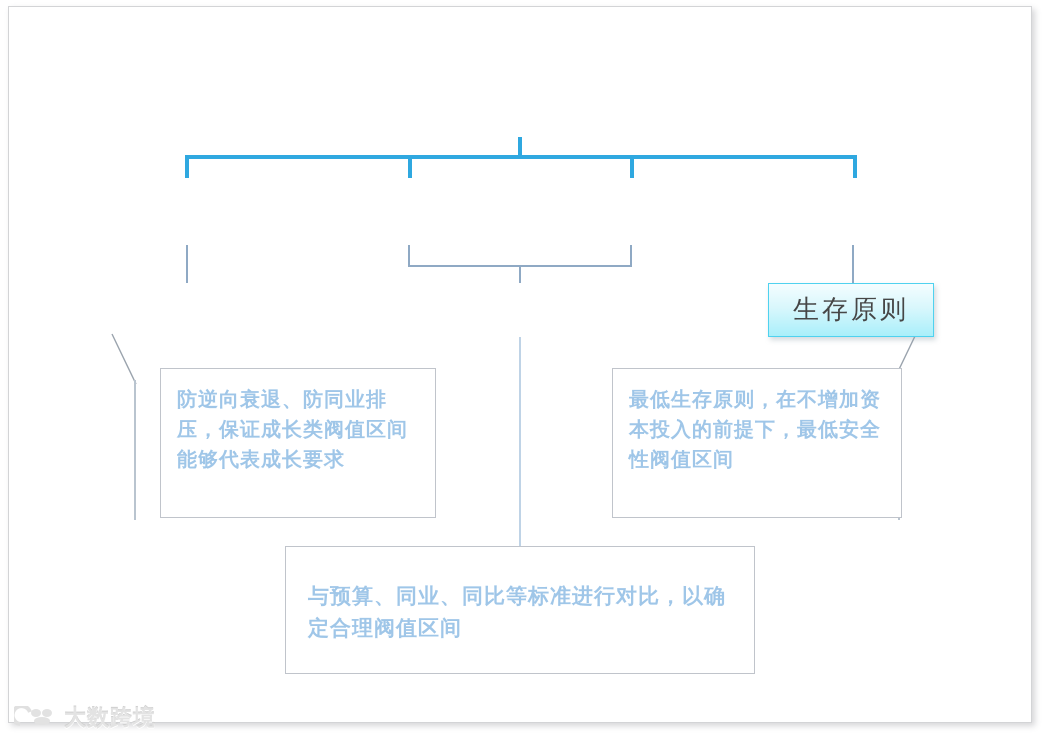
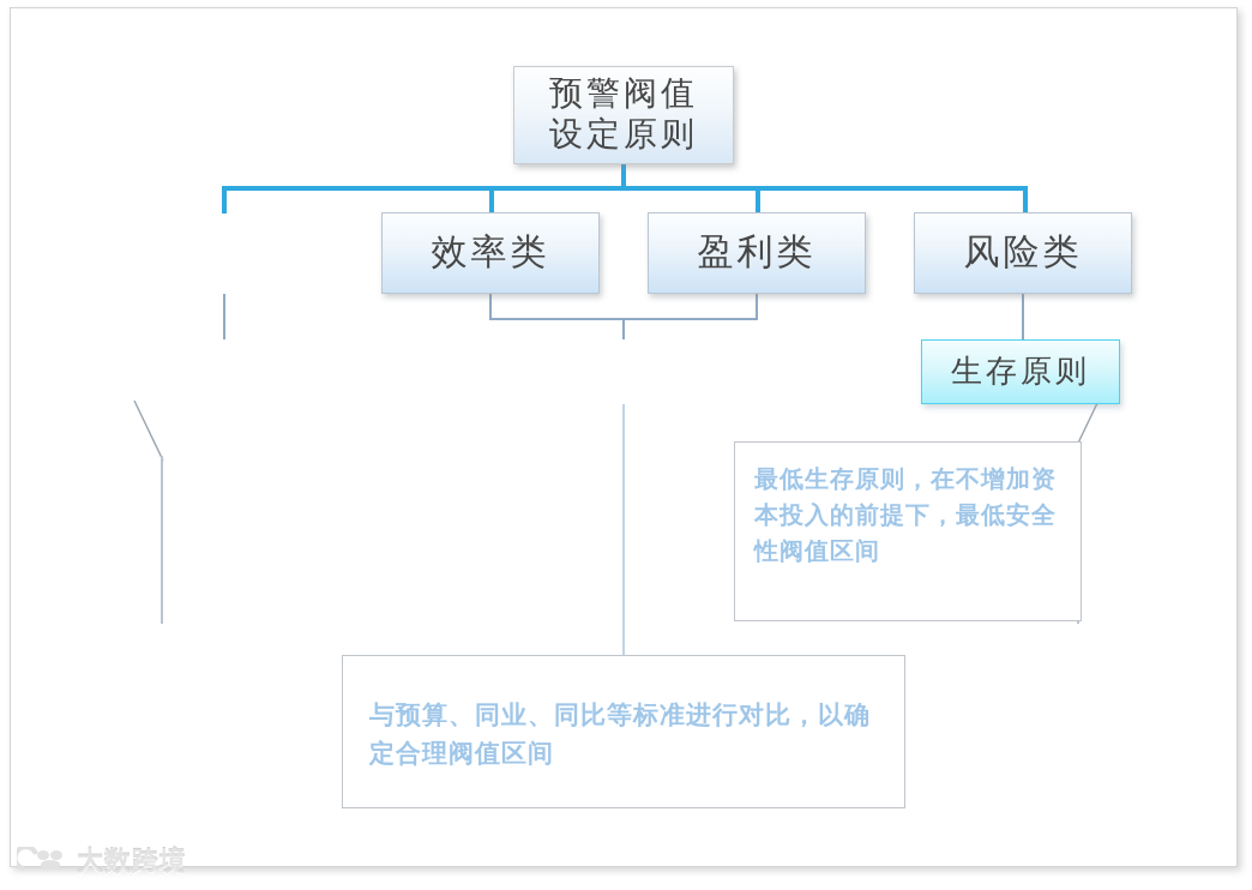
+ 预警阀值
+ 设定原则
+ 效率类
+ 盈利类
+ 风险类
  生存原则
- 防逆向衰退、防同业排压，保证成长类阀值区间能够代表成长要求
  最低生存原则，在不增加资本投入的前提下，最低安全性阀值区间
  与预算、同业、同比等标准进行对比，以确定合理阀值区间
  大数跨境
